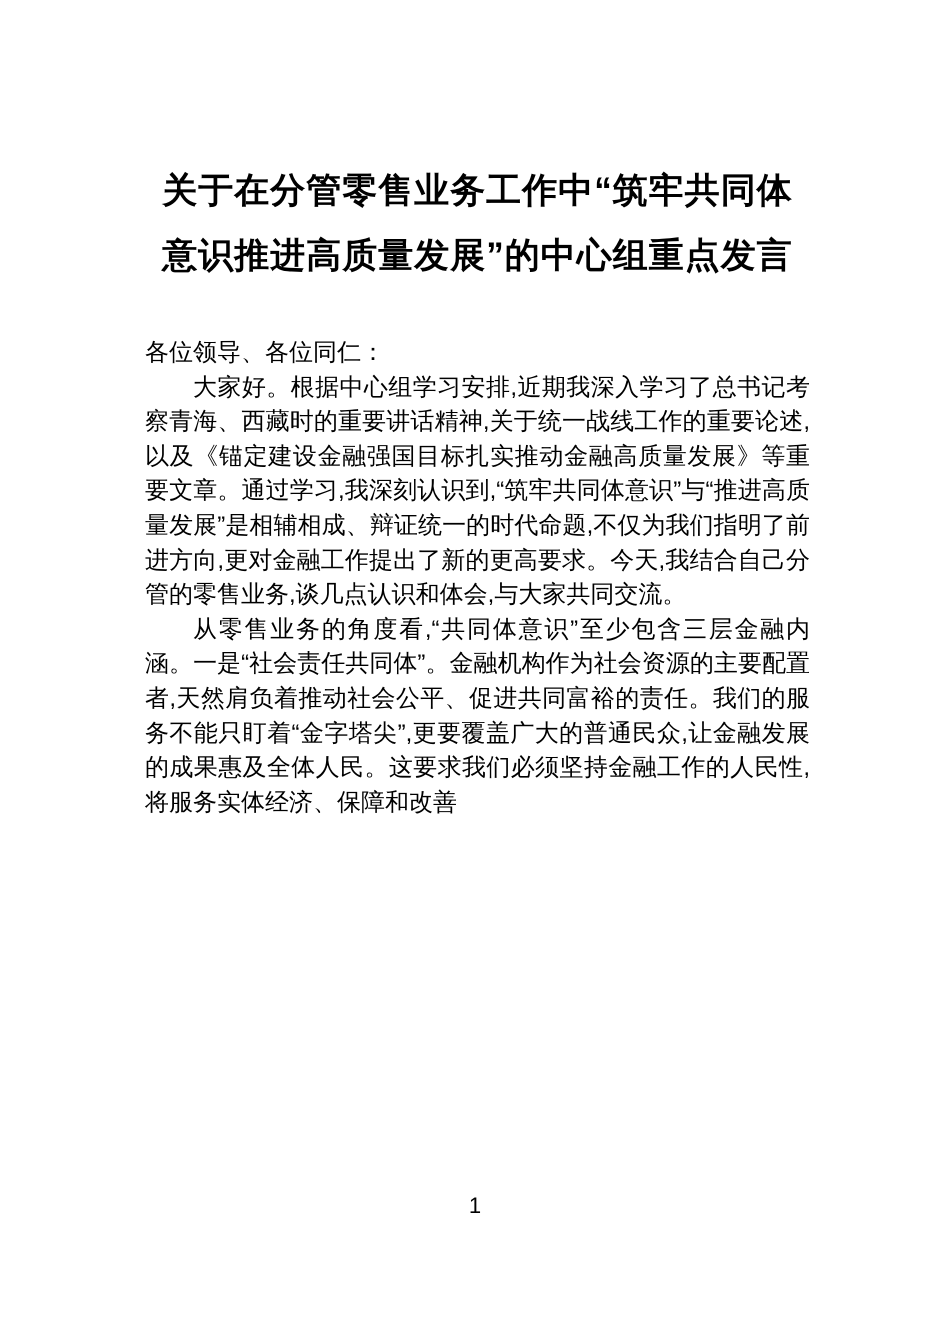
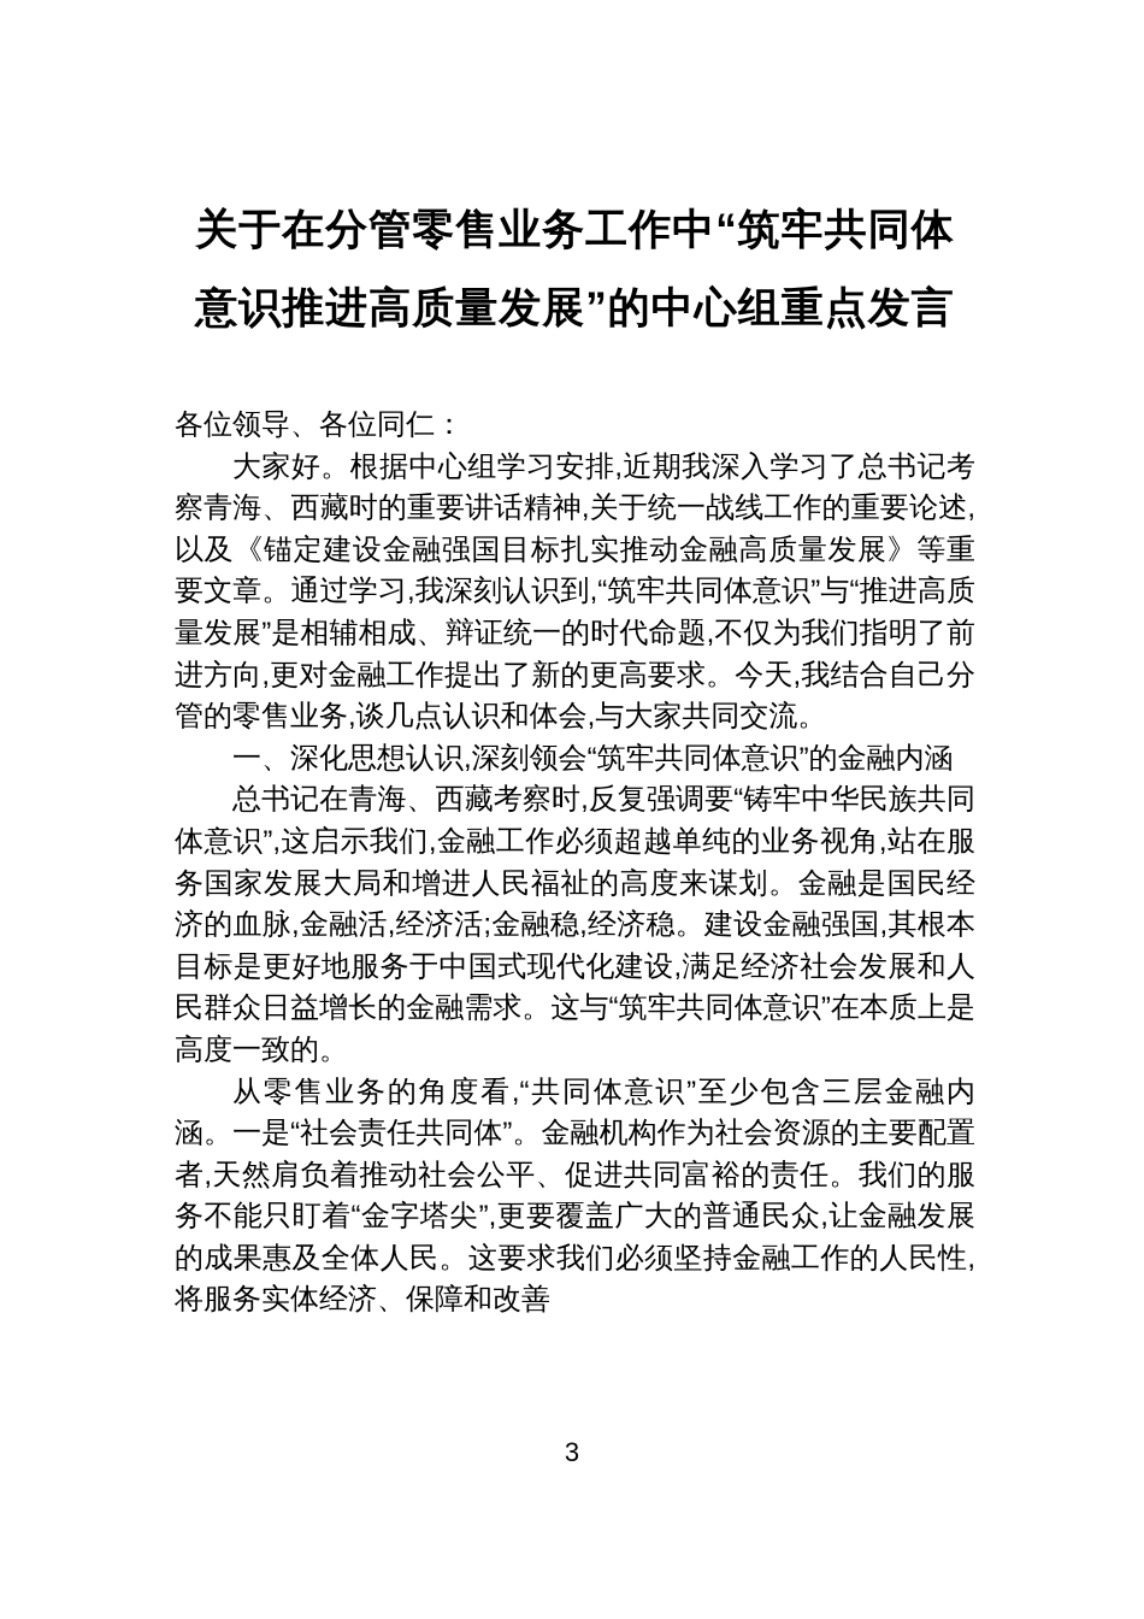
  关于在分管零售业务工作中“筑牢共同体
  意识推进高质量发展”的中心组重点发言
  各位领导、各位同仁：
  大家好。根据中心组学习安排,近期我深入学习了总书记考察青海、西藏时的重要讲话精神,关于统一战线工作的重要论述,以及《锚定建设金融强国目标扎实推动金融高质量发展》等重要文章。通过学习,我深刻认识到,“筑牢共同体意识”与“推进高质量发展”是相辅相成、辩证统一的时代命题,不仅为我们指明了前进方向,更对金融工作提出了新的更高要求。今天,我结合自己分管的零售业务,谈几点认识和体会,与大家共同交流。
+ 一、深化思想认识,深刻领会“筑牢共同体意识”的金融内涵
+ 总书记在青海、西藏考察时,反复强调要“铸牢中华民族共同体意识”,这启示我们,金融工作必须超越单纯的业务视角,站在服务国家发展大局和增进人民福祉的高度来谋划。金融是国民经济的血脉,金融活,经济活;金融稳,经济稳。建设金融强国,其根本目标是更好地服务于中国式现代化建设,满足经济社会发展和人民群众日益增长的金融需求。这与“筑牢共同体意识”在本质上是高度一致的。
  从零售业务的角度看,“共同体意识”至少包含三层金融内涵。一是“社会责任共同体”。金融机构作为社会资源的主要配置者,天然肩负着推动社会公平、促进共同富裕的责任。我们的服务不能只盯着“金字塔尖”,更要覆盖广大的普通民众,让金融发展的成果惠及全体人民。这要求我们必须坚持金融工作的人民性,将服务实体经济、保障和改善
- 1
+ 3
